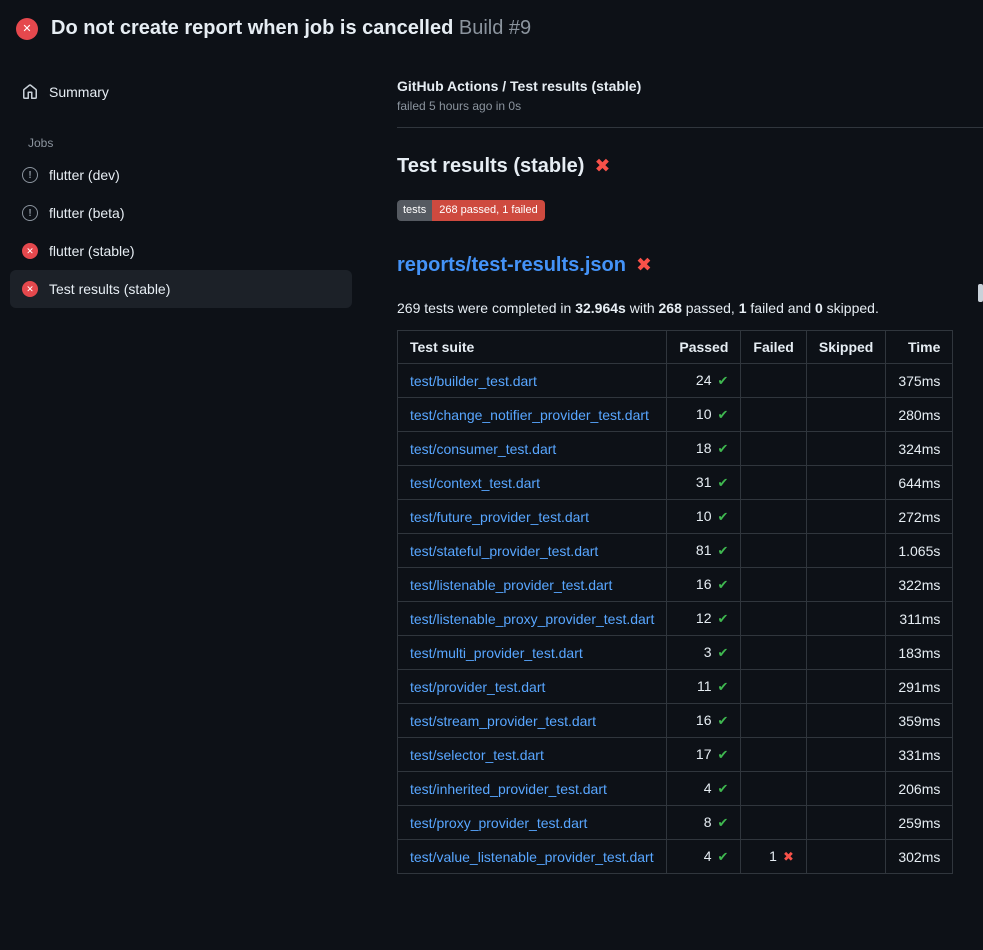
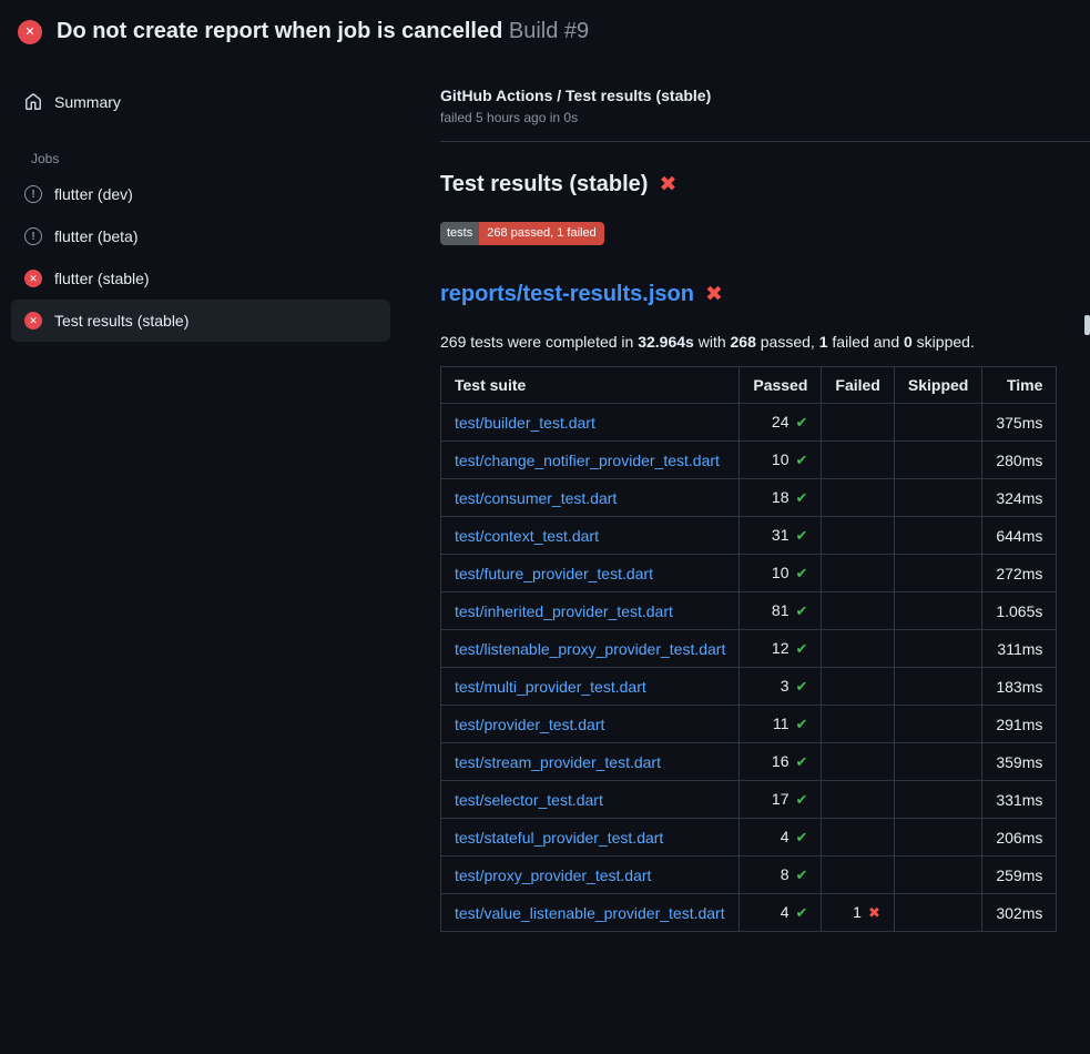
  ✕
  Do not create report when job is cancelled Build #9
  Summary
  Jobs
  !
  flutter (dev)
  !
  flutter (beta)
  ✕
  flutter (stable)
  ✕
  Test results (stable)
  GitHub Actions / Test results (stable)
  failed 5 hours ago in 0s
  Test results (stable)
  ✖
  tests
  268 passed, 1 failed
  reports/test-results.json
  ✖
  269 tests were completed in 32.964s with 268 passed, 1 failed and 0 skipped.
  Test suite	Passed	Failed	Skipped	Time
  test/builder_test.dart	24 ✔			375ms
  test/change_notifier_provider_test.dart	10 ✔			280ms
  test/consumer_test.dart	18 ✔			324ms
  test/context_test.dart	31 ✔			644ms
  test/future_provider_test.dart	10 ✔			272ms
- test/stateful_provider_test.dart	81 ✔			1.065s
+ test/inherited_provider_test.dart	81 ✔			1.065s
- test/listenable_provider_test.dart	16 ✔			322ms
  test/listenable_proxy_provider_test.dart	12 ✔			311ms
  test/multi_provider_test.dart	3 ✔			183ms
  test/provider_test.dart	11 ✔			291ms
  test/stream_provider_test.dart	16 ✔			359ms
  test/selector_test.dart	17 ✔			331ms
- test/inherited_provider_test.dart	4 ✔			206ms
+ test/stateful_provider_test.dart	4 ✔			206ms
  test/proxy_provider_test.dart	8 ✔			259ms
  test/value_listenable_provider_test.dart	4 ✔	1 ✖		302ms
